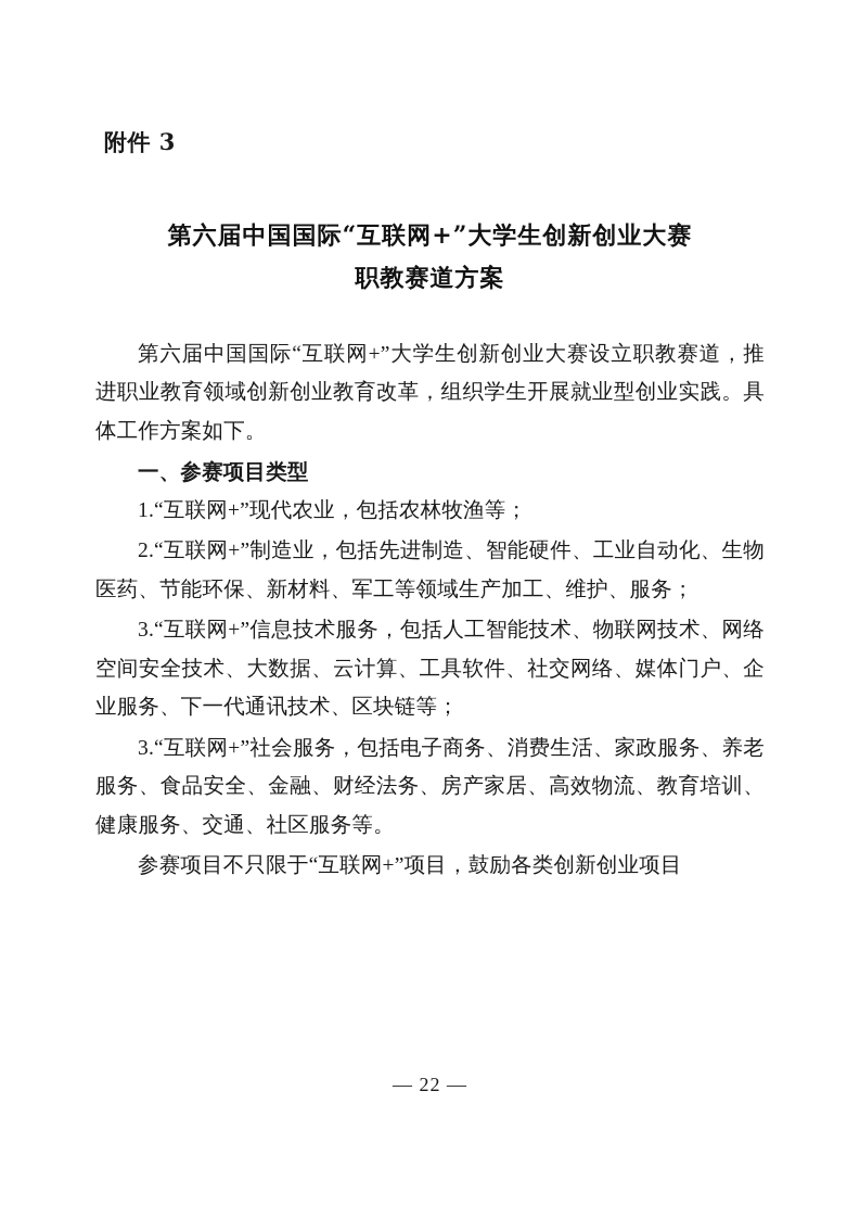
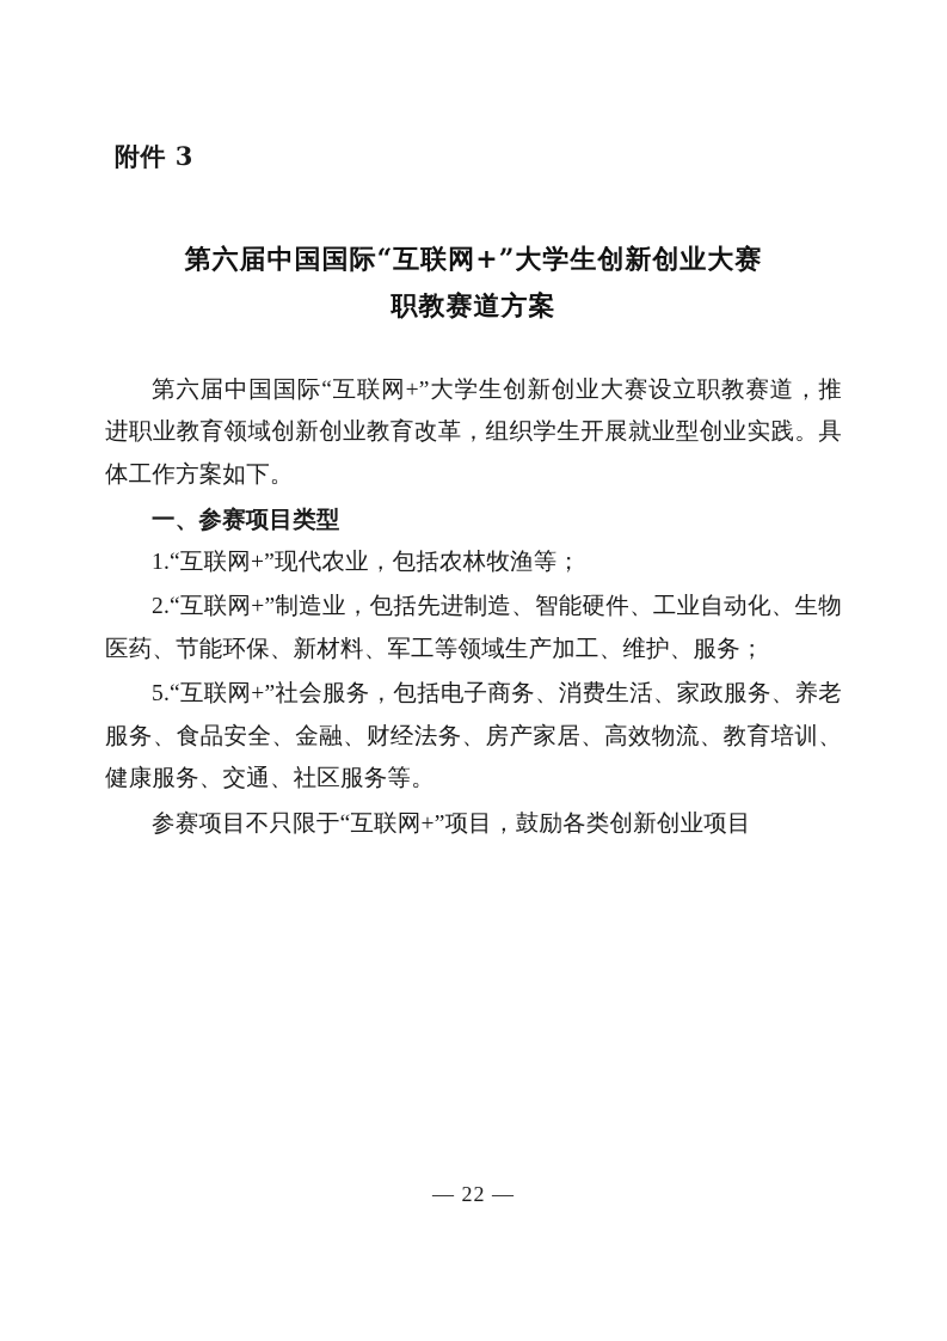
  附件 3
  第六届中国国际“互联网+”大学生创新创业大赛
  职教赛道方案
  第六届中国国际“互联网+”大学生创新创业大赛设立职教赛道，推进职业教育领域创新创业教育改革，组织学生开展就业型创业实践。具体工作方案如下。
  一、参赛项目类型
  1.“互联网+”现代农业，包括农林牧渔等；
  2.“互联网+”制造业，包括先进制造、智能硬件、工业自动化、生物医药、节能环保、新材料、军工等领域生产加工、维护、服务；
- 3.“互联网+”信息技术服务，包括人工智能技术、物联网技术、网络空间安全技术、大数据、云计算、工具软件、社交网络、媒体门户、企业服务、下一代通讯技术、区块链等；
- 3.“互联网+”社会服务，包括电子商务、消费生活、家政服务、养老服务、食品安全、金融、财经法务、房产家居、高效物流、教育培训、健康服务、交通、社区服务等。
+ 5.“互联网+”社会服务，包括电子商务、消费生活、家政服务、养老服务、食品安全、金融、财经法务、房产家居、高效物流、教育培训、健康服务、交通、社区服务等。
  参赛项目不只限于“互联网+”项目，鼓励各类创新创业项目
  — 22 —
